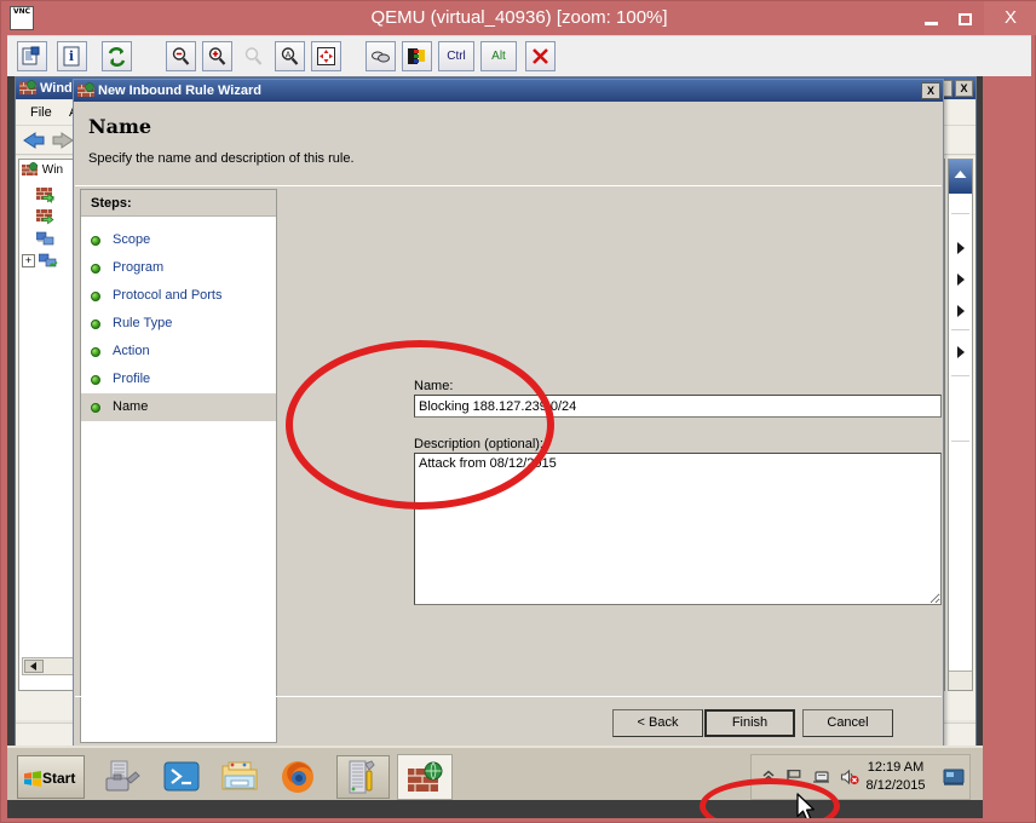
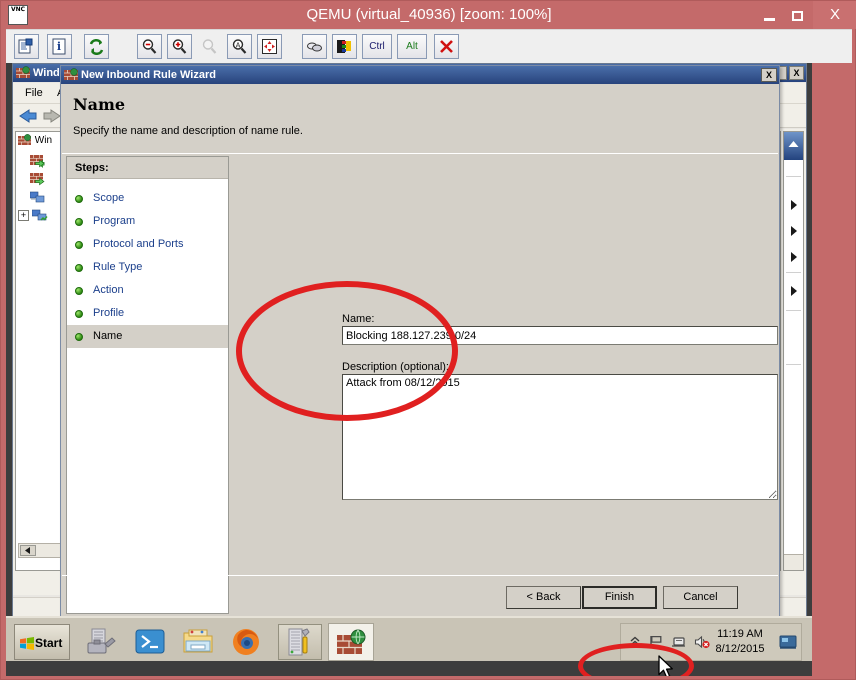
  QEMU (virtual_40936) [zoom: 100%]
  X
  i
  A
  Ctrl
  Alt
  X
  File
  Win
  +
  New Inbound Rule Wizard
  X
  Name
- Specify the name and description of this rule.
+ Specify the name and description of name rule.
  Steps:
  Scope
  Program
  Protocol and Ports
  Rule Type
  Action
  Profile
  Name
  Name:
  Blocking 188.127.239.0/24
  Description (optional):
  Attack from 08/12/2015
  < Back
  Finish
  Cancel
  Start
- 12:19 AM
+ 11:19 AM
  8/12/2015
